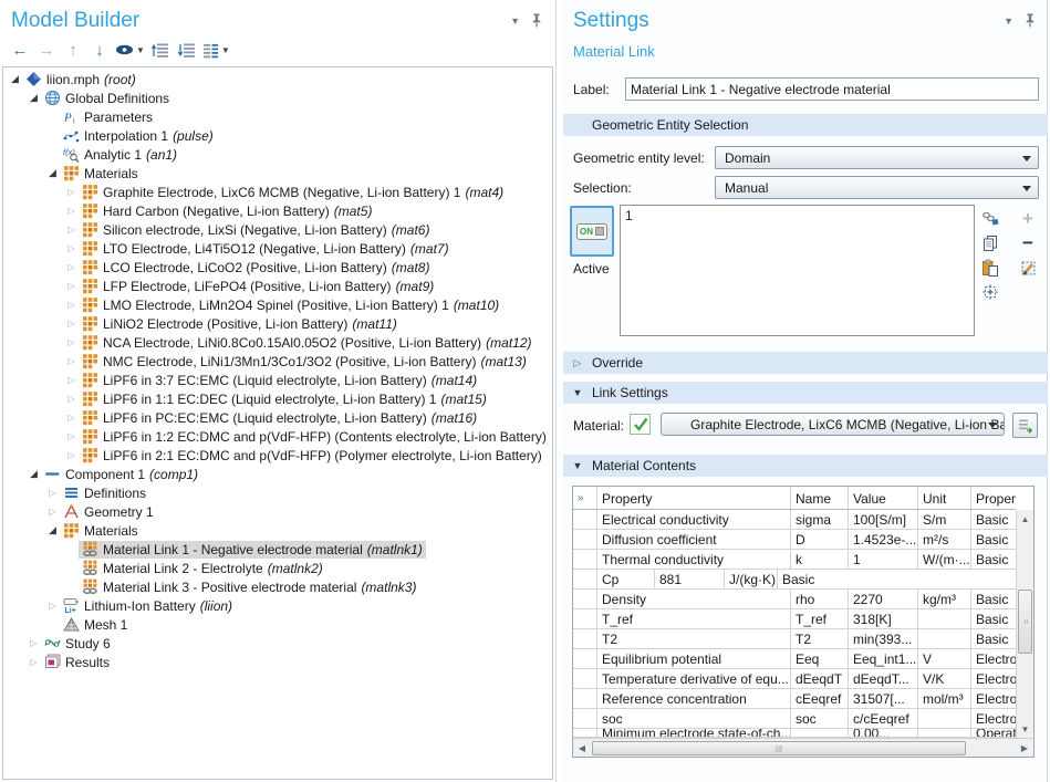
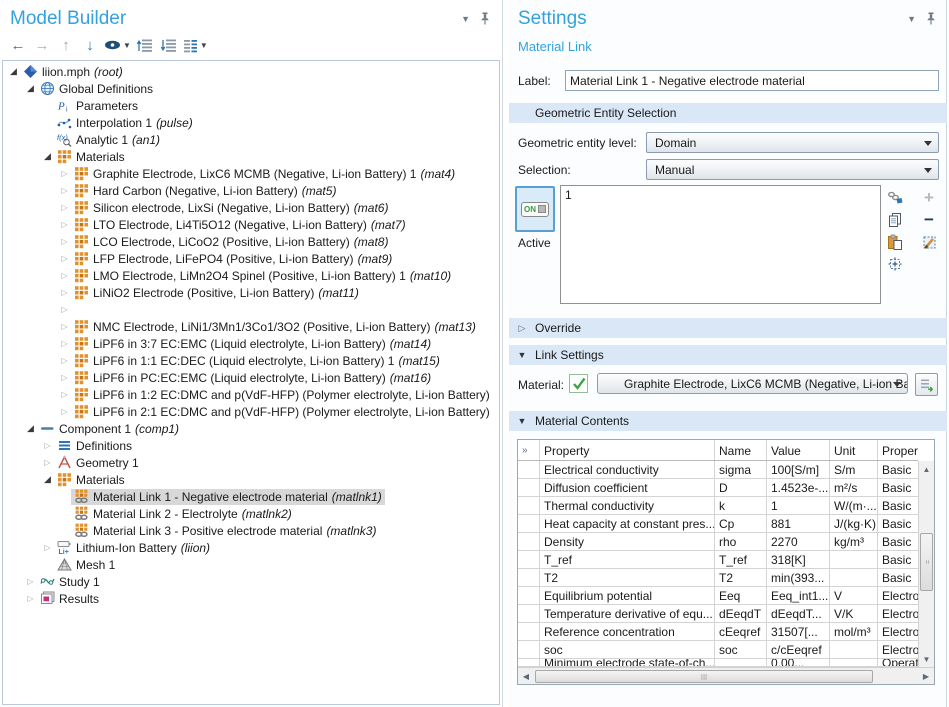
  Model Builder
  ▼
  ←
  →
  ↑
  ↓
  ▼
  ▼
  ◢
  liion.mph
  (root)
  ◢
  Global Definitions
  P
  Parameters
  Interpolation 1
  (pulse)
  f(x)
  Analytic 1
  (an1)
  ◢
  Materials
  ▷
  Graphite Electrode, LixC6 MCMB (Negative, Li-ion Battery) 1
  (mat4)
  ▷
  Hard Carbon (Negative, Li-ion Battery)
  (mat5)
  ▷
  Silicon electrode, LixSi (Negative, Li-ion Battery)
  (mat6)
  ▷
  LTO Electrode, Li4Ti5O12 (Negative, Li-ion Battery)
  (mat7)
  ▷
  LCO Electrode, LiCoO2 (Positive, Li-ion Battery)
  (mat8)
  ▷
  LFP Electrode, LiFePO4 (Positive, Li-ion Battery)
  (mat9)
  ▷
  LMO Electrode, LiMn2O4 Spinel (Positive, Li-ion Battery) 1
  (mat10)
  ▷
  LiNiO2 Electrode (Positive, Li-ion Battery)
  (mat11)
  ▷
- NCA Electrode, LiNi0.8Co0.15Al0.05O2 (Positive, Li-ion Battery)
- (mat12)
  ▷
  NMC Electrode, LiNi1/3Mn1/3Co1/3O2 (Positive, Li-ion Battery)
  (mat13)
  ▷
  LiPF6 in 3:7 EC:EMC (Liquid electrolyte, Li-ion Battery)
  (mat14)
  ▷
  LiPF6 in 1:1 EC:DEC (Liquid electrolyte, Li-ion Battery) 1
  (mat15)
  ▷
  LiPF6 in PC:EC:EMC (Liquid electrolyte, Li-ion Battery)
  (mat16)
  ▷
- LiPF6 in 1:2 EC:DMC and p(VdF-HFP) (Contents electrolyte, Li-ion Battery)
+ LiPF6 in 1:2 EC:DMC and p(VdF-HFP) (Polymer electrolyte, Li-ion Battery)
  ▷
  LiPF6 in 2:1 EC:DMC and p(VdF-HFP) (Polymer electrolyte, Li-ion Battery)
  ◢
  Component 1
  (comp1)
  ▷
  Definitions
  ▷
  Geometry 1
  ◢
  Materials
  Material Link 1 - Negative electrode material
  (matlnk1)
  Material Link 2 - Electrolyte
  (matlnk2)
  Material Link 3 - Positive electrode material
  (matlnk3)
  ▷
  Lithium-Ion Battery
  (liion)
  Mesh 1
  ▷
- Study 6
+ Study 1
  ▷
  Results
  Settings
  ▼
  Material Link
  Label:
  Material Link 1 - Negative electrode material
  Geometric Entity Selection
  Geometric entity level:
  Domain
  Selection:
  Manual
  ON
  Active
  1
  +
  −
  ▷
  Override
  ▼
  Link Settings
  Material:
  Graphite Electrode, LixC6 MCMB (Negative, Li-ion Ba
  ▼
  Material Contents
  »
  Property
  Name
  Value
  Unit
  Proper
  Electrical conductivity
  sigma
  100[S/m]
  S/m
  Basic
  Diffusion coefficient
  D
  1.4523e-...
  m²/s
  Basic
  Thermal conductivity
  k
  1
  W/(m·...
  Basic
+ Heat capacity at constant pres...
  Cp
  881
  J/(kg·K)
  Basic
  Density
  rho
  2270
  kg/m³
  Basic
  T_ref
  T_ref
  318[K]
  Basic
  T2
  T2
  min(393...
  Basic
  Equilibrium potential
  Eeq
  Eeq_int1...
  V
  Electro
  Temperature derivative of equ...
  dEeqdT
  dEeqdT...
  V/K
  Electro
  Reference concentration
  cEeqref
  31507[...
  mol/m³
  Electro
  soc
  soc
  c/cEeqref
  Electro
  Minimum electrode state-of-ch...
  0.00...
  ▲
  ▼
  ◀
  ▶
